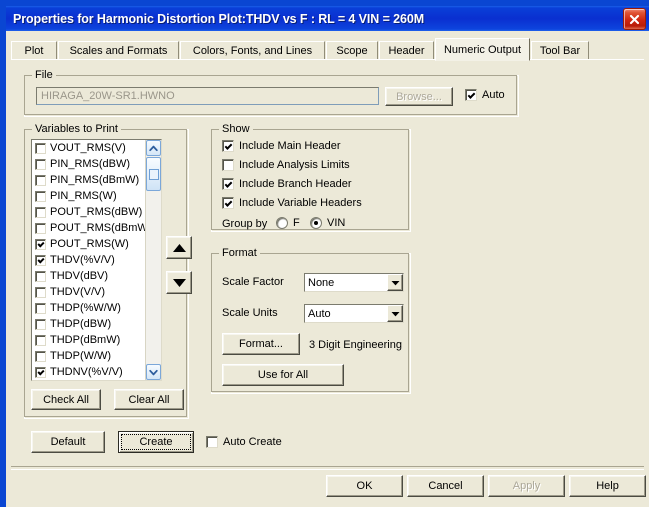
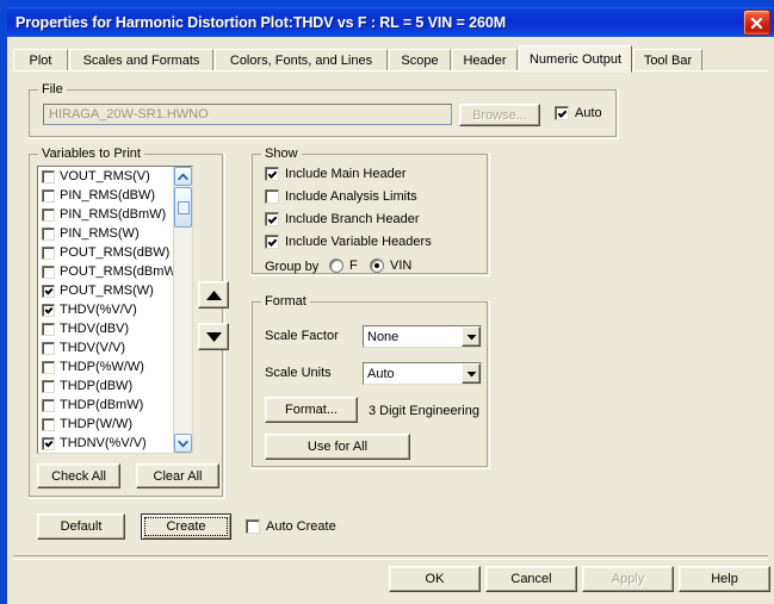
- Properties for Harmonic Distortion Plot:THDV vs F : RL = 4 VIN = 260M
+ Properties for Harmonic Distortion Plot:THDV vs F : RL = 5 VIN = 260M
  Plot
  Scales and Formats
  Colors, Fonts, and Lines
  Scope
  Header
  Numeric Output
  Tool Bar
  File
  HIRAGA_20W-SR1.HWNO
  Browse...
  Auto
  Variables to Print
  VOUT_RMS(V)
  PIN_RMS(dBW)
  PIN_RMS(dBmW)
  PIN_RMS(W)
  POUT_RMS(dBW)
  POUT_RMS(dBmW
  POUT_RMS(W)
  THDV(%V/V)
  THDV(dBV)
  THDV(V/V)
  THDP(%W/W)
  THDP(dBW)
  THDP(dBmW)
  THDP(W/W)
  THDNV(%V/V)
  Check All
  Clear All
  Show
  Include Main Header
  Include Analysis Limits
  Include Branch Header
  Include Variable Headers
  Group by
  F
  VIN
  Format
  Scale Factor
  None
  Scale Units
  Auto
  Format...
  3 Digit Engineering
  Use for All
  Default
  Create
  Auto Create
  OK
  Cancel
  Apply
  Help
